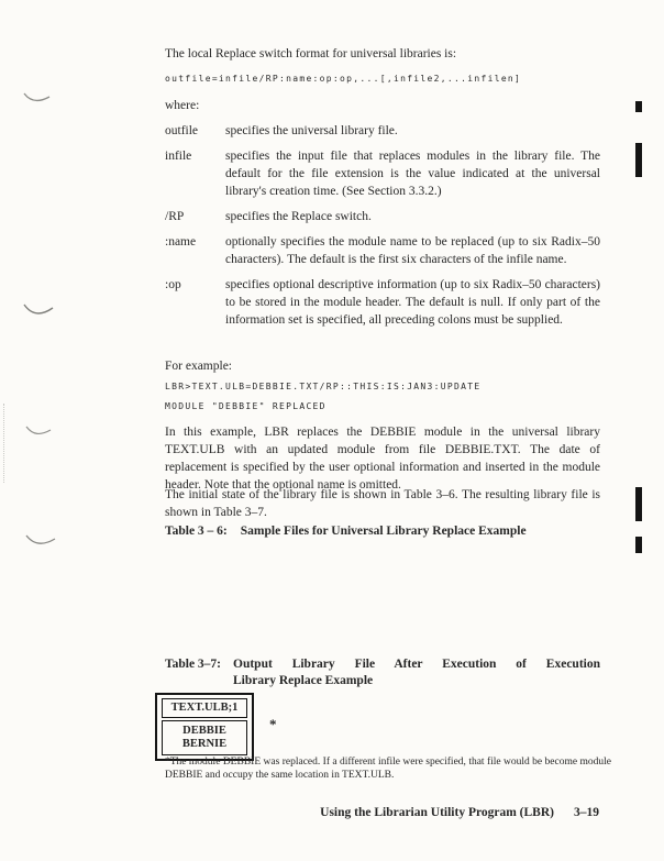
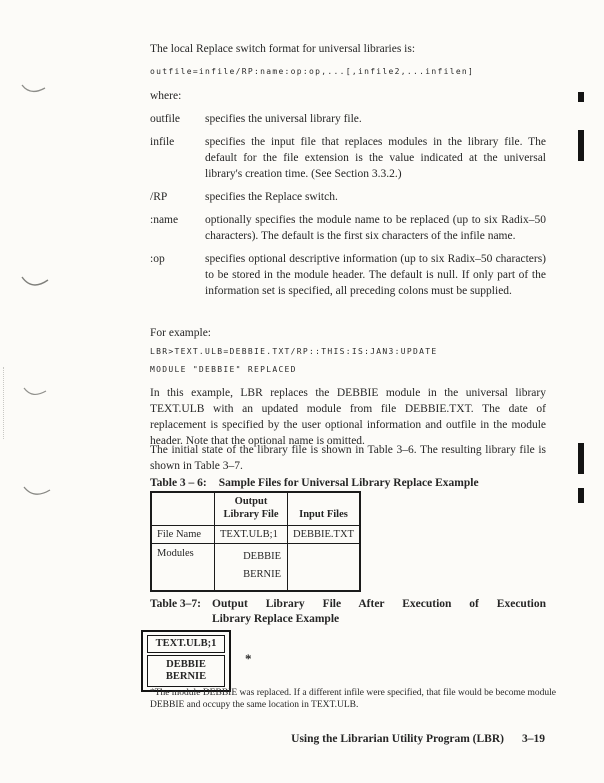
  The local Replace switch format for universal libraries is:
  outfile=infile/RP:name:op:op,...[,infile2,...infilen]
  where:
  outfile
  specifies the universal library file.
  infile
  specifies the input file that replaces modules in the library file. The default for the file extension is the value indicated at the universal library's creation time. (See Section 3.3.2.)
  /RP
  specifies the Replace switch.
  :name
  optionally specifies the module name to be replaced (up to six Radix–50 characters). The default is the first six characters of the infile name.
  :op
  specifies optional descriptive information (up to six Radix–50 characters) to be stored in the module header. The default is null. If only part of the information set is specified, all preceding colons must be supplied.
  For example:
  LBR>TEXT.ULB=DEBBIE.TXT/RP::THIS:IS:JAN3:UPDATE
  MODULE "DEBBIE" REPLACED
- In this example, LBR replaces the DEBBIE module in the universal library TEXT.ULB with an updated module from file DEBBIE.TXT. The date of replacement is specified by the user optional information and inserted in the module header. Note that the optional name is omitted.
+ In this example, LBR replaces the DEBBIE module in the universal library TEXT.ULB with an updated module from file DEBBIE.TXT. The date of replacement is specified by the user optional information and outfile in the module header. Note that the optional name is omitted.
  The initial state of the library file is shown in Table 3–6. The resulting library file is shown in Table 3–7.
  Table 3 – 6: Sample Files for Universal Library Replace Example
+ 	OutputLibrary File	Input Files
+ File Name	TEXT.ULB;1	DEBBIE.TXT
+ Modules	DEBBIEBERNIE
  Table 3–7:
  Output Library File After Execution of Execution
  Library Replace Example
  TEXT.ULB;1
  DEBBIE
  BERNIE
  *
  *The module DEBBIE was replaced. If a different infile were specified, that file would be become module DEBBIE and occupy the same location in TEXT.ULB.
  Using the Librarian Utility Program (LBR)
  3–19
